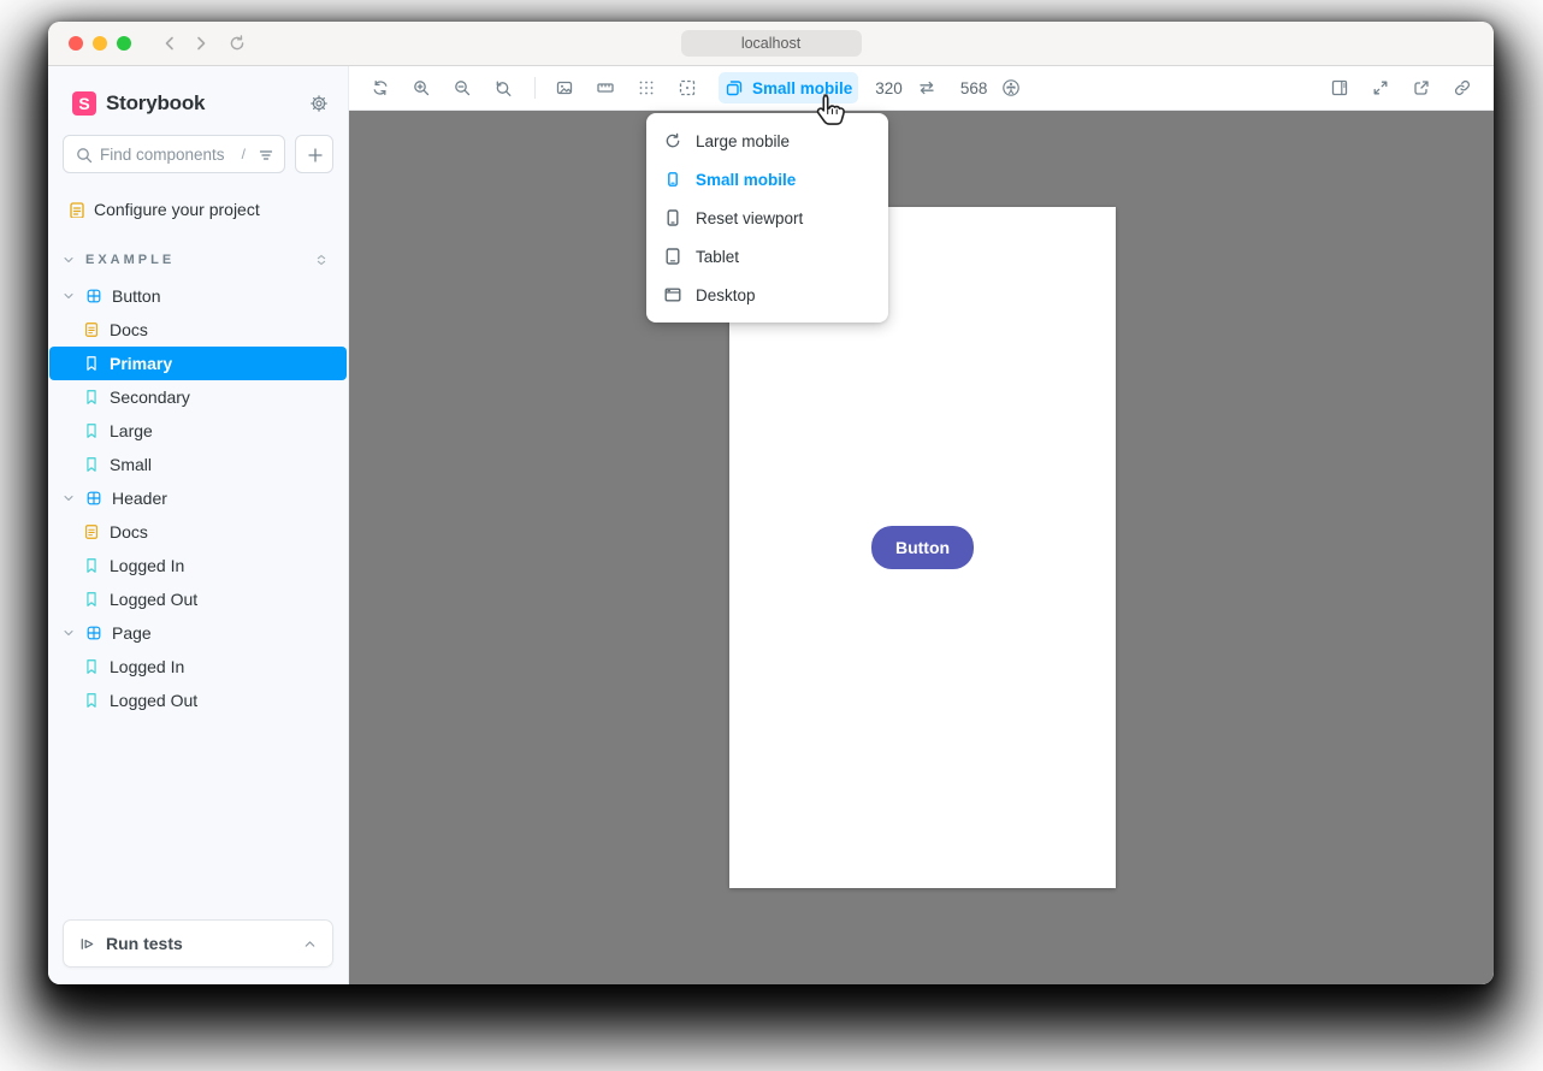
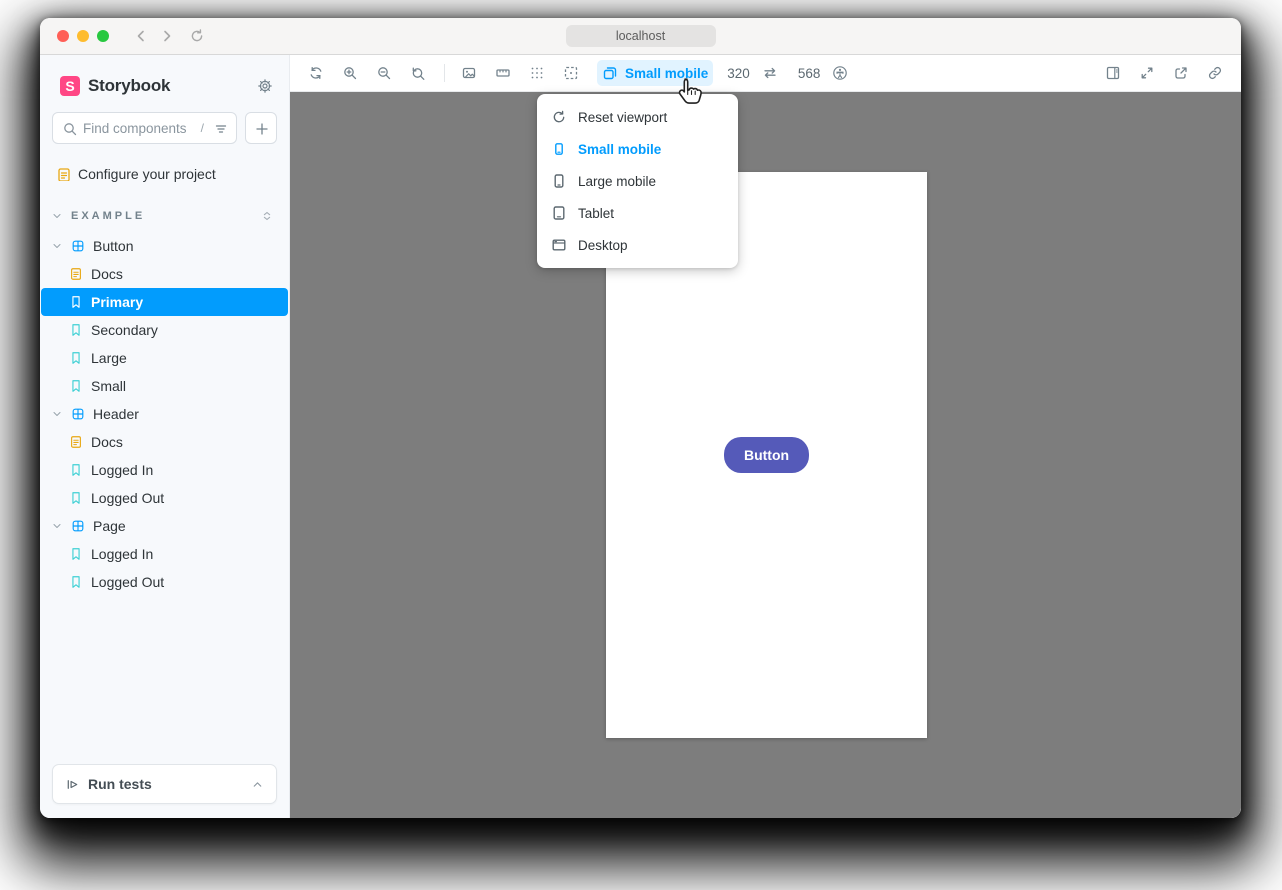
  localhost
  S
  Storybook
  Find components
  /
  Configure your project
  EXAMPLE
  Button
  Docs
  Primary
  Secondary
  Large
  Small
  Header
  Docs
  Logged In
  Logged Out
  Page
  Logged In
  Logged Out
  Run tests
  Small mobile
  320
  568
  Button
- Large mobile
+ Reset viewport
  Small mobile
- Reset viewport
+ Large mobile
  Tablet
  Desktop
